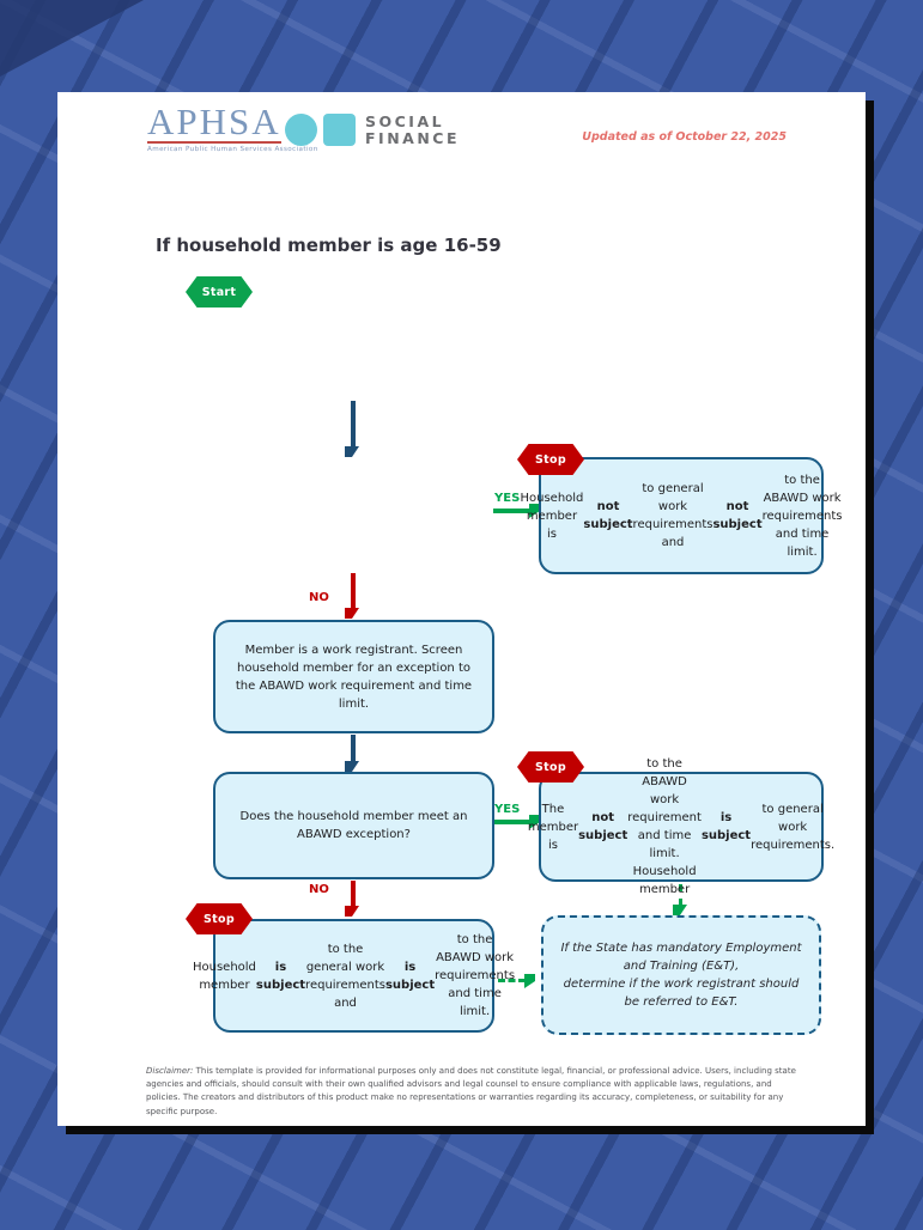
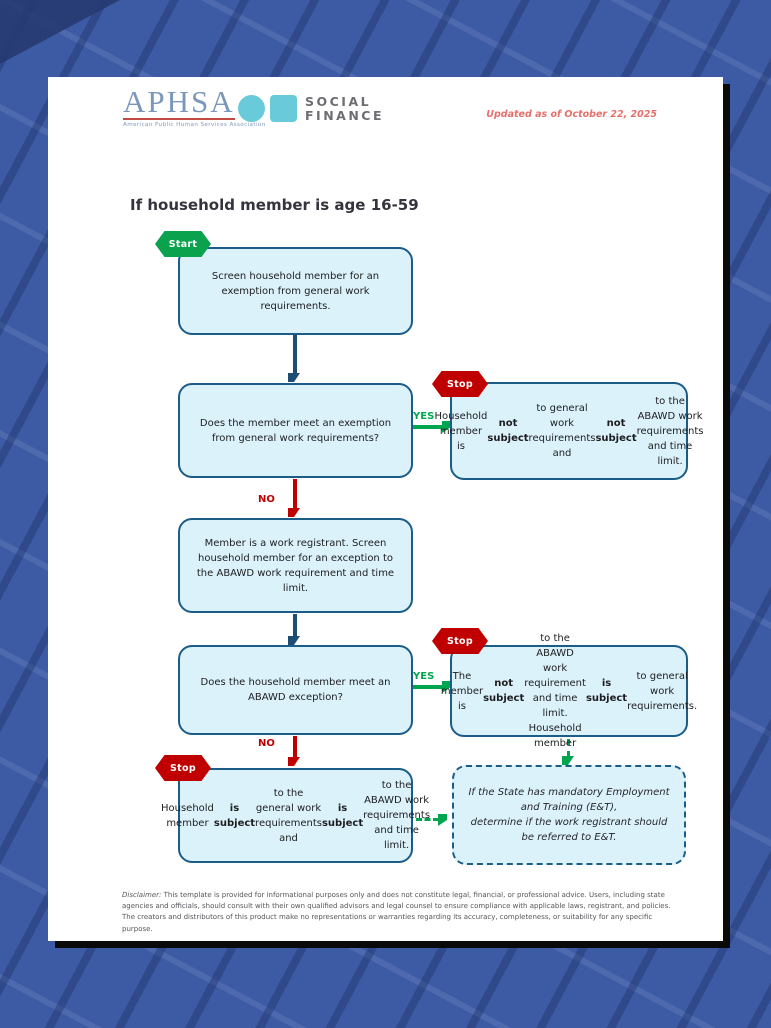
  APHSA
  SOCIAL
  FINANCE
  Updated as of October 22, 2025
  If household member is age 16-59
  Start
+ Screen household member for an exemption from general work requirements.
+ Does the member meet an exemption from general work requirements?
  YES
  Stop
  Household member is
  not subject
  to general work requirements and
  not subject
  to the ABAWD work requirements and time limit.
  NO
  Member is a work registrant. Screen household member for an exception to the ABAWD work requirement and time limit.
  Does the household member meet an ABAWD exception?
  YES
  Stop
  The member is
  not subject
  to the ABAWD work requirement and time limit. Household member
  is subject
  to general work requirements.
  NO
  Stop
  Household member
  is subject
  to the general work requirements and
  is subject
  to the ABAWD work requirements and time limit.
  If the State has mandatory Employment and Training (E&T),
  determine if the work registrant should be referred to E&T.
- Disclaimer: This template is provided for informational purposes only and does not constitute legal, financial, or professional advice. Users, including state agencies and officials, should consult with their own qualified advisors and legal counsel to ensure compliance with applicable laws, regulations, and policies. The creators and distributors of this product make no representations or warranties regarding its accuracy, completeness, or suitability for any specific purpose.
+ Disclaimer: This template is provided for informational purposes only and does not constitute legal, financial, or professional advice. Users, including state agencies and officials, should consult with their own qualified advisors and legal counsel to ensure compliance with applicable laws, registrant, and policies. The creators and distributors of this product make no representations or warranties regarding its accuracy, completeness, or suitability for any specific purpose.
